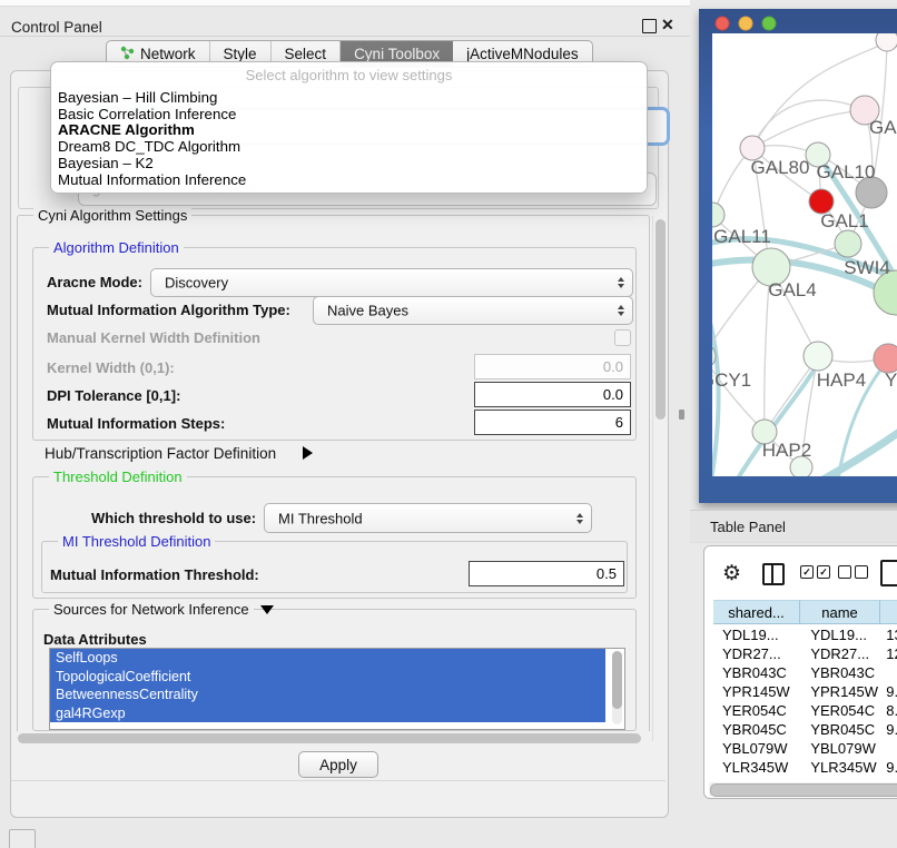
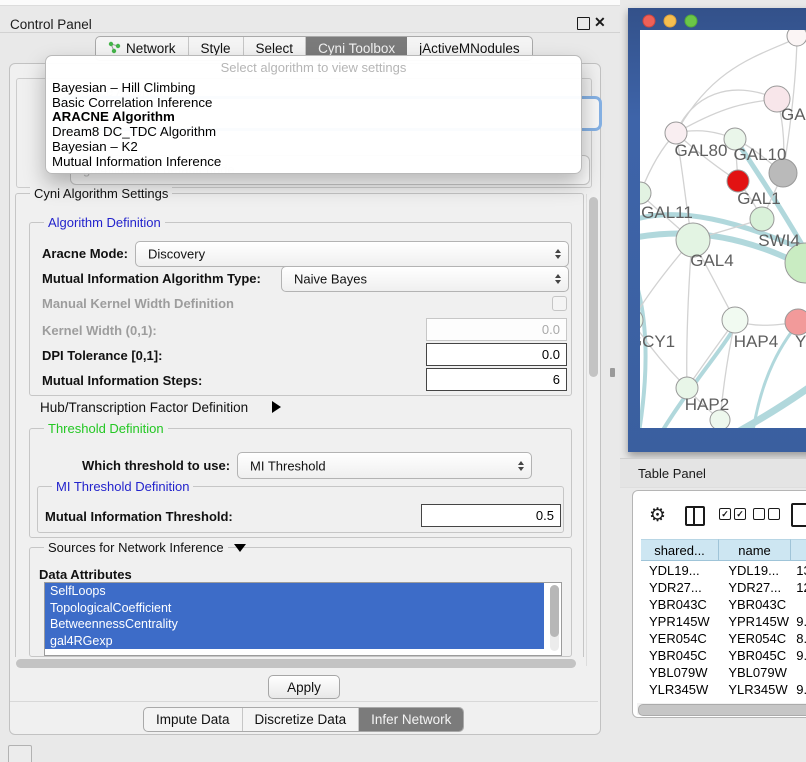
  Control Panel
  ✕
  Network
  Style
  Select
  Cyni Toolbox
  jActiveMNodules
  Select algorithm to view settings
  Bayesian – Hill Climbing
  Basic Correlation Inference
  ARACNE Algorithm
  Dream8 DC_TDC Algorithm
  Bayesian – K2
  Mutual Information Inference
  Cyni Algorithm Settings
  Algorithm Definition
  Aracne Mode:
  Discovery
  Mutual Information Algorithm Type:
  Naive Bayes
  Manual Kernel Width Definition
  Kernel Width (0,1):
  0.0
  DPI Tolerance [0,1]:
  0.0
  Mutual Information Steps:
  6
  Hub/Transcription Factor Definition
  Threshold Definition
  Which threshold to use:
  MI Threshold
  MI Threshold Definition
  Mutual Information Threshold:
  0.5
  Sources for Network Inference
  Data Attributes
  SelfLoops
  TopologicalCoefficient
  BetweennessCentrality
  gal4RGexp
  Apply
+ Impute Data
+ Discretize Data
+ Infer Network
  GAL80
  GAL10
  GAL1
  GAL11
  SWI4
  GAL4
  CY1
  HAP4
  Y
  HAP2
  Table Panel
  ⚙
  ✓
  ✓
  shared...
  name
  YDL19...
  YDL19...
  YDR27...
  YDR27...
  YBR043C
  YBR043C
  YPR145W
  YPR145W
  9.
  YER054C
  YER054C
  8.
  YBR045C
  YBR045C
  9.
  YBL079W
  YBL079W
  YLR345W
  YLR345W
  9.
